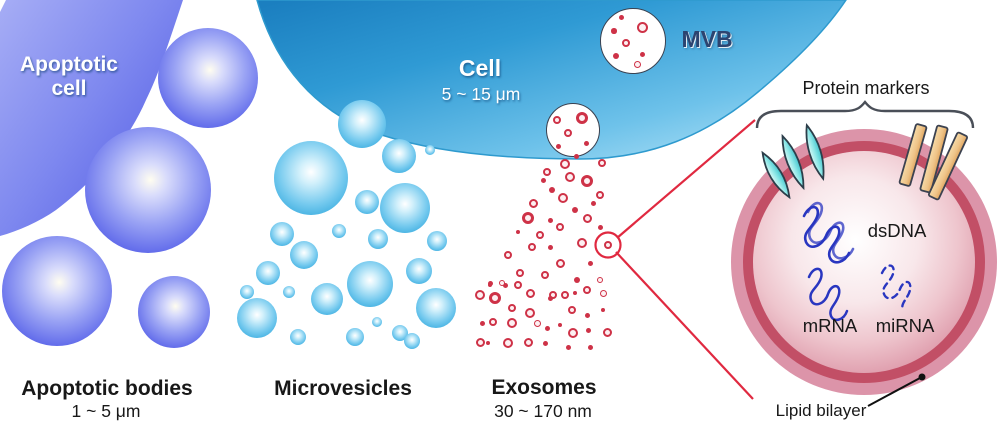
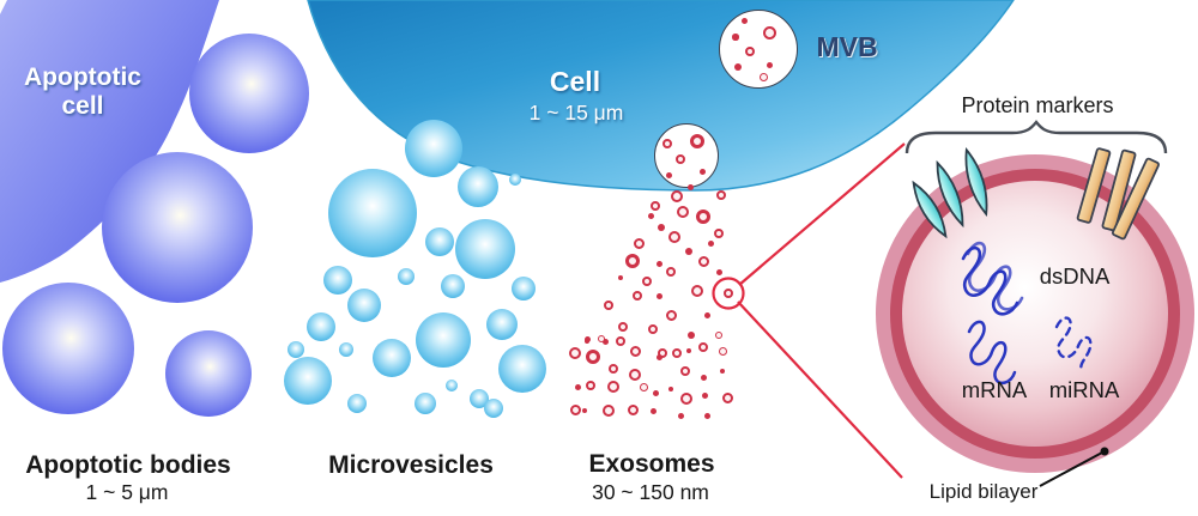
  Apoptotic
  cell
  Cell
- 5 ~ 15 μm
+ 1 ~ 15 μm
  MVB
  Protein markers
  dsDNA
  mRNA
  miRNA
  Lipid bilayer
  Apoptotic bodies
  1 ~ 5 μm
  Microvesicles
  Exosomes
- 30 ~ 170 nm
+ 30 ~ 150 nm
